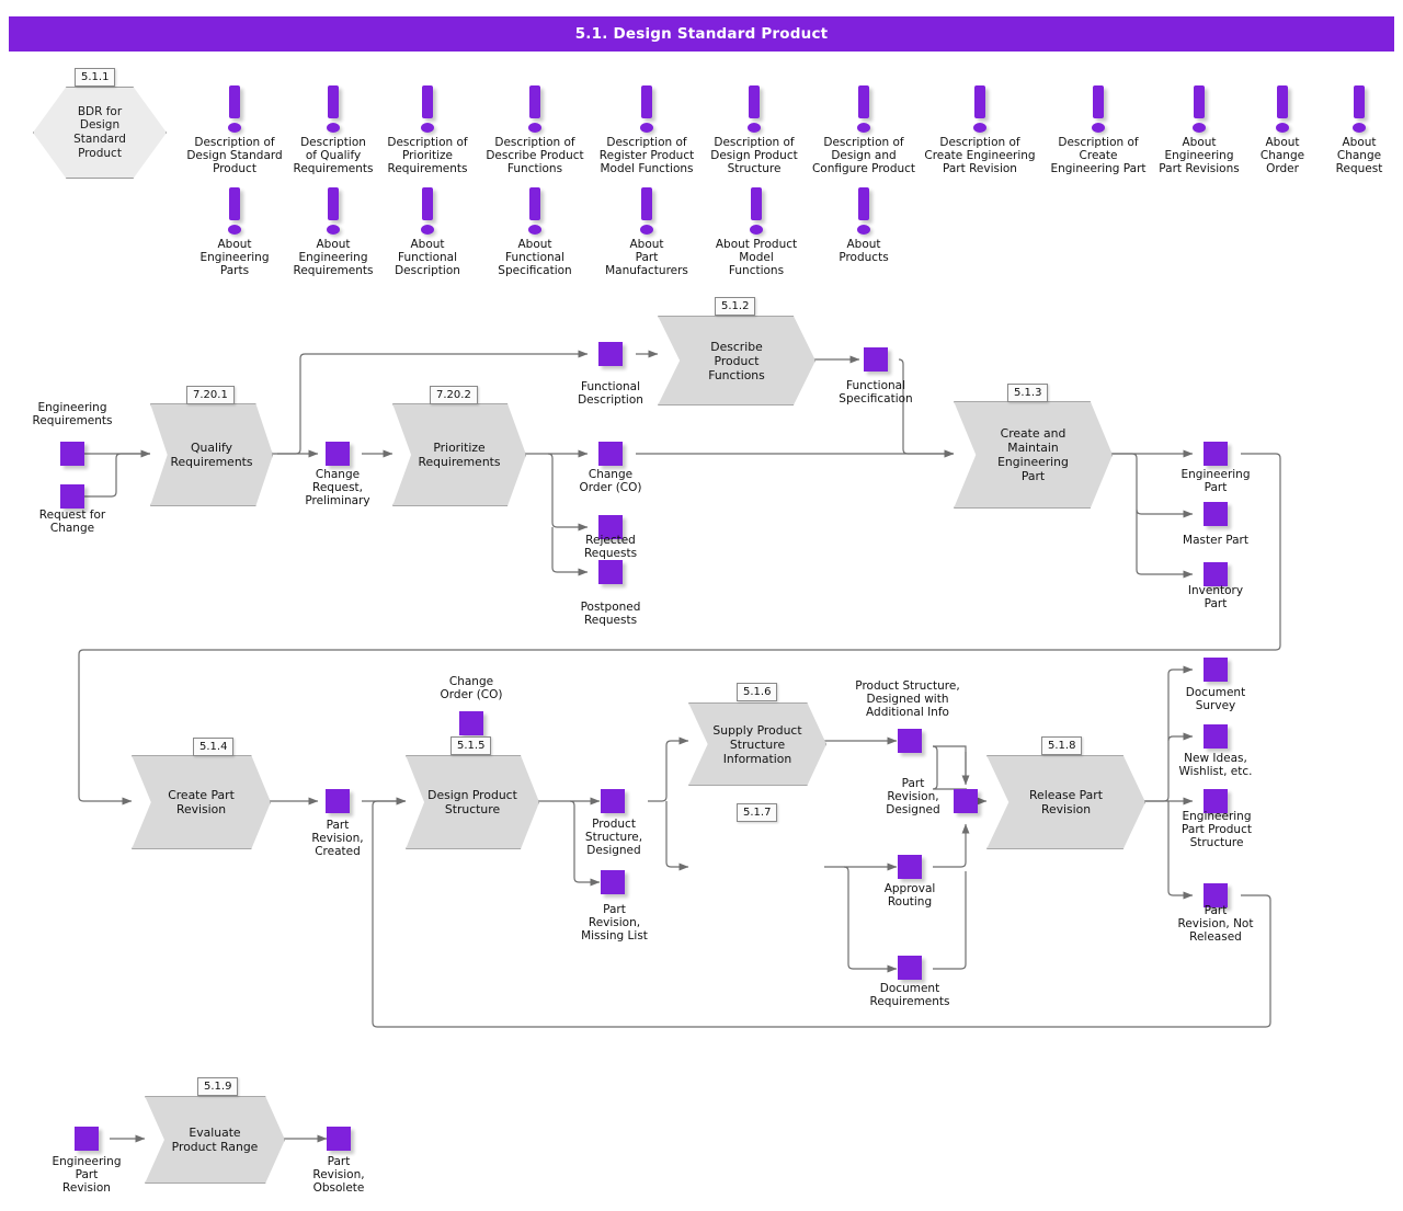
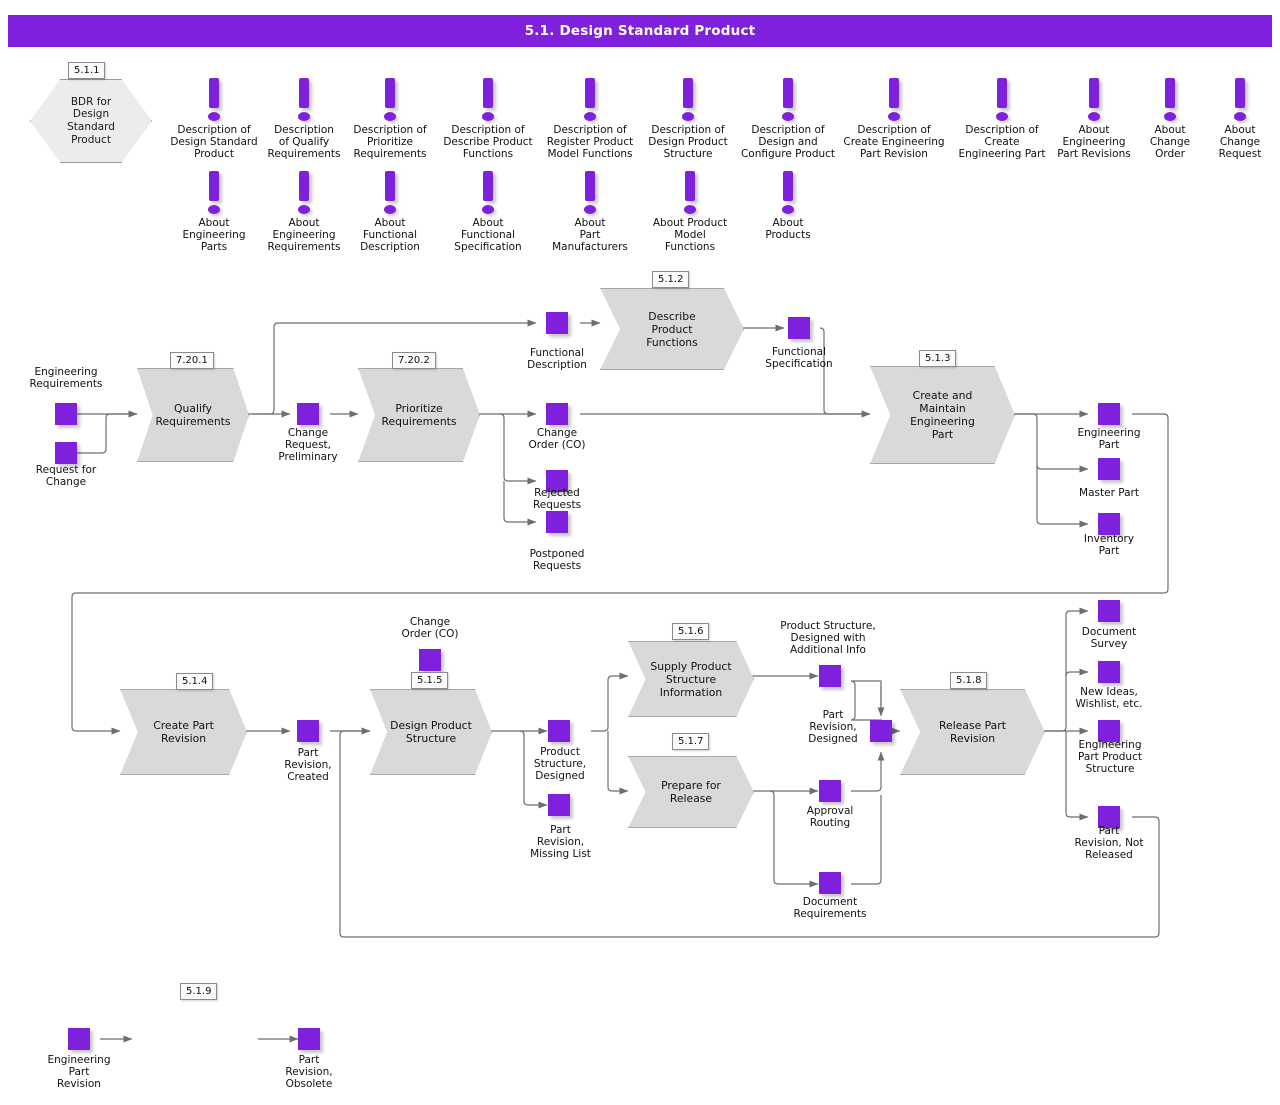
  5.1. Design Standard Product
  BDR for
  Design
  Standard
  Product
  5.1.1
  Description of
  Design Standard
  Product
  Description
  of Qualify
  Requirements
  Description of
  Prioritize
  Requirements
  Description of
  Describe Product
  Functions
  Description of
  Register Product
  Model Functions
  Description of
  Design Product
  Structure
  Description of
  Design and
  Configure Product
  Description of
  Create Engineering
  Part Revision
  Description of
  Create
  Engineering Part
  About
  Engineering
  Part Revisions
  About
  Change
  Order
  About
  Change
  Request
  About
  Engineering
  Parts
  About
  Engineering
  Requirements
  About
  Functional
  Description
  About
  Functional
  Specification
  About
  Part
  Manufacturers
  About Product
  Model
  Functions
  About
  Products
  Engineering
  Requirements
  Request for
  Change
  Qualify
  Requirements
  7.20.1
  Change
  Request,
  Preliminary
  Prioritize
  Requirements
  7.20.2
  Functional
  Description
  Change
  Order (CO)
  Rejected
  Requests
  Postponed
  Requests
  Describe
  Product
  Functions
  5.1.2
  Functional
  Specification
  Create and
  Maintain
  Engineering
  Part
  5.1.3
  Engineering
  Part
  Master Part
  Inventory
  Part
  Create Part
  Revision
  5.1.4
  Part
  Revision,
  Created
  Change
  Order (CO)
  Design Product
  Structure
  5.1.5
  Product
  Structure,
  Designed
  Part
  Revision,
  Missing List
  Supply Product
  Structure
  Information
  5.1.6
+ Prepare for
+ Release
  5.1.7
  Product Structure,
  Designed with
  Additional Info
  Part
  Revision,
  Designed
  Approval
  Routing
  Document
  Requirements
  Release Part
  Revision
  5.1.8
  Document
  Survey
  New Ideas,
  Wishlist, etc.
  Engineering
  Part Product
  Structure
  Part
  Revision, Not
  Released
  Engineering
  Part
  Revision
- Evaluate
- Product Range
  5.1.9
  Part
  Revision,
  Obsolete
